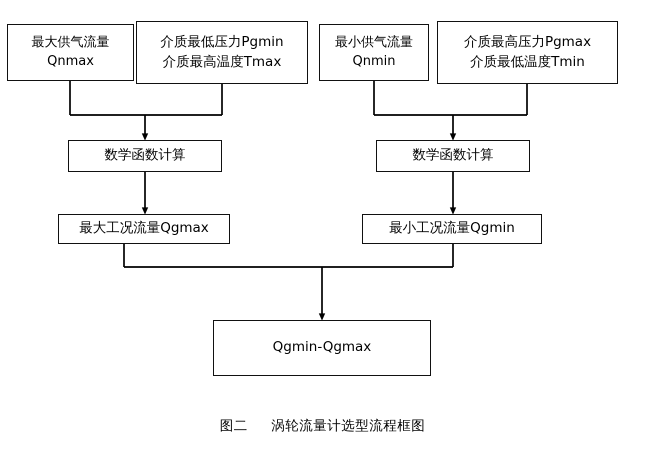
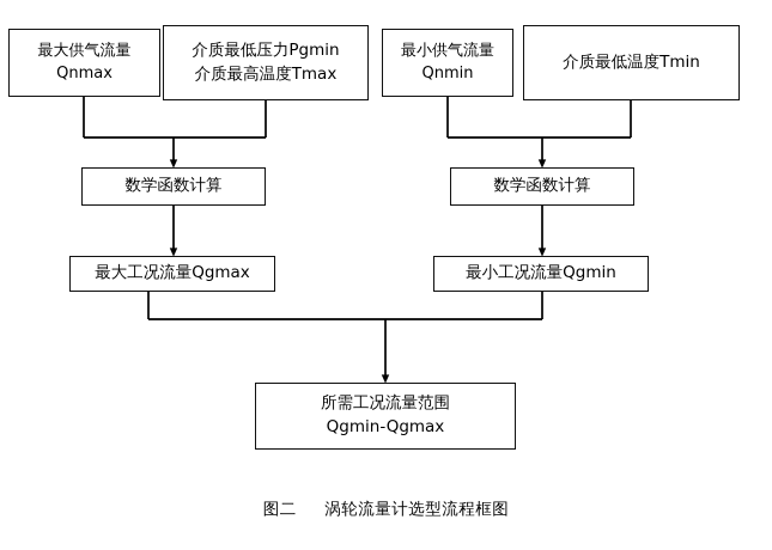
  最大供气流量
  Qnmax
  介质最低压力Pgmin
  介质最高温度Tmax
  最小供气流量
  Qnmin
- 介质最高压力Pgmax
  介质最低温度Tmin
  数学函数计算
  数学函数计算
  最大工况流量Qgmax
  最小工况流量Qgmin
+ 所需工况流量范围
  Qgmin-Qgmax
  图二 涡轮流量计选型流程框图
